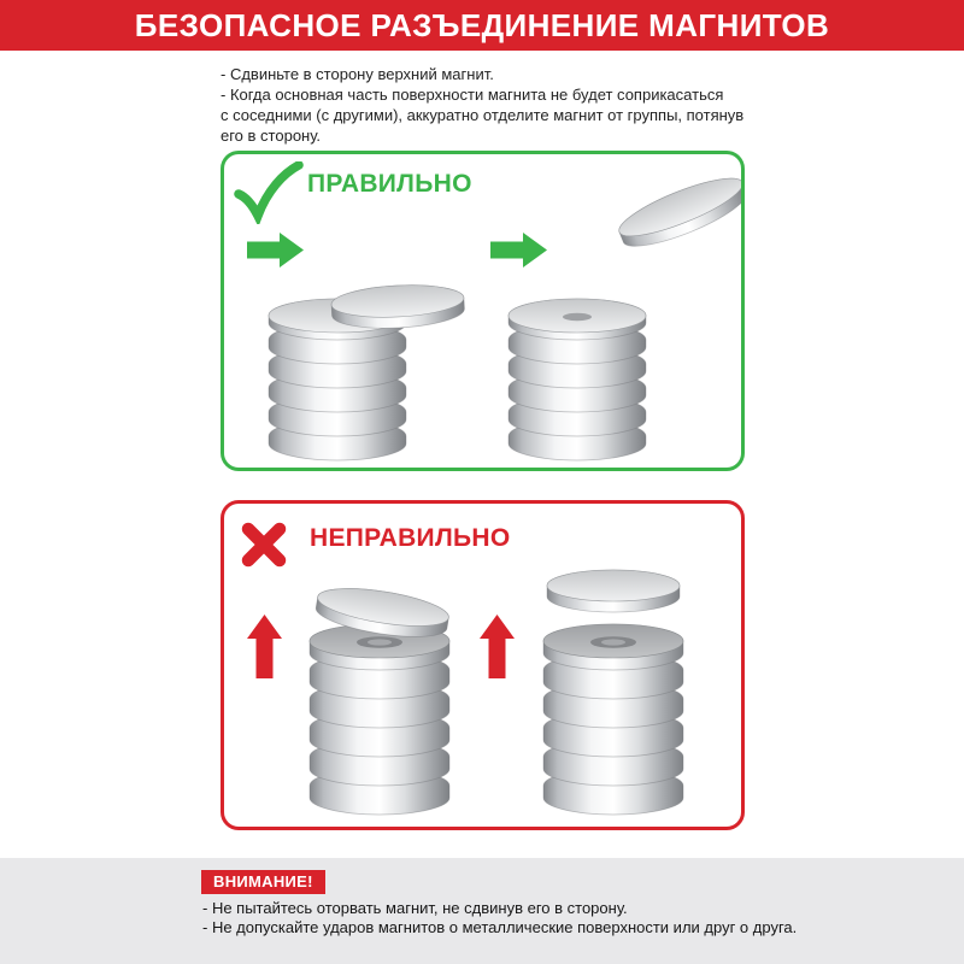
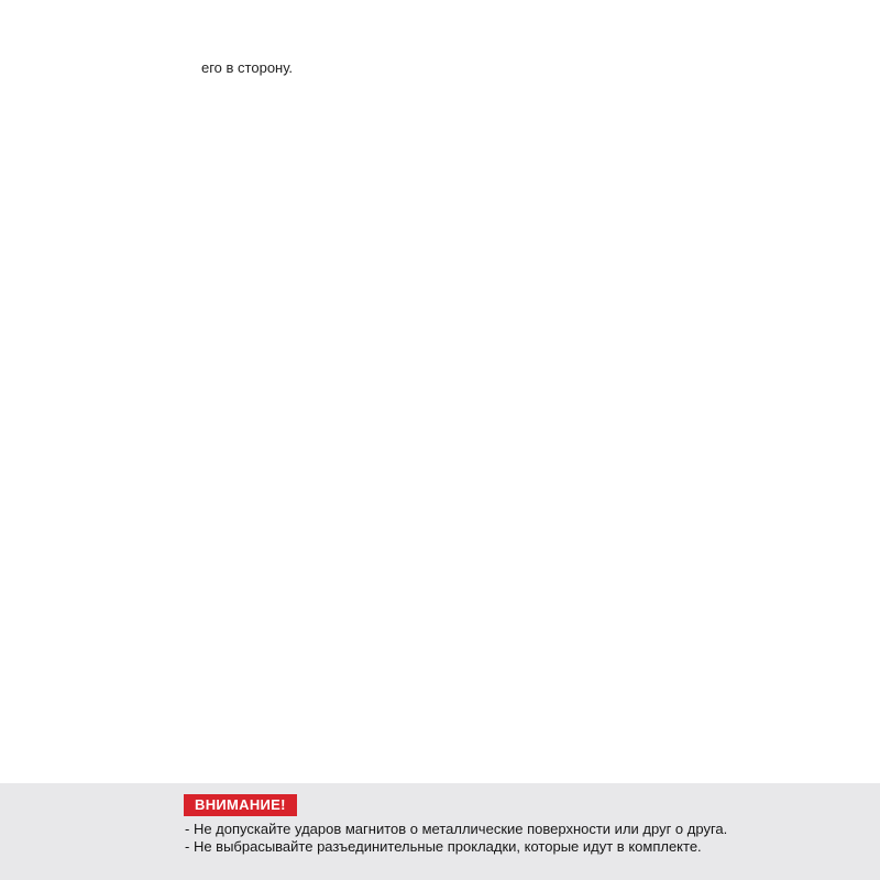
- БЕЗОПАСНОЕ РАЗЪЕДИНЕНИЕ МАГНИТОВ
- - Сдвиньте в сторону верхний магнит.
- - Когда основная часть поверхности магнита не будет соприкасаться
- с соседними (с другими), аккуратно отделите магнит от группы, потянув
  его в сторону.
- ПРАВИЛЬНО
- НЕПРАВИЛЬНО
  ВНИМАНИЕ!
- - Не пытайтесь оторвать магнит, не сдвинув его в сторону.
  - Не допускайте ударов магнитов о металлические поверхности или друг о друга.
+ - Не выбрасывайте разъединительные прокладки, которые идут в комплекте.
